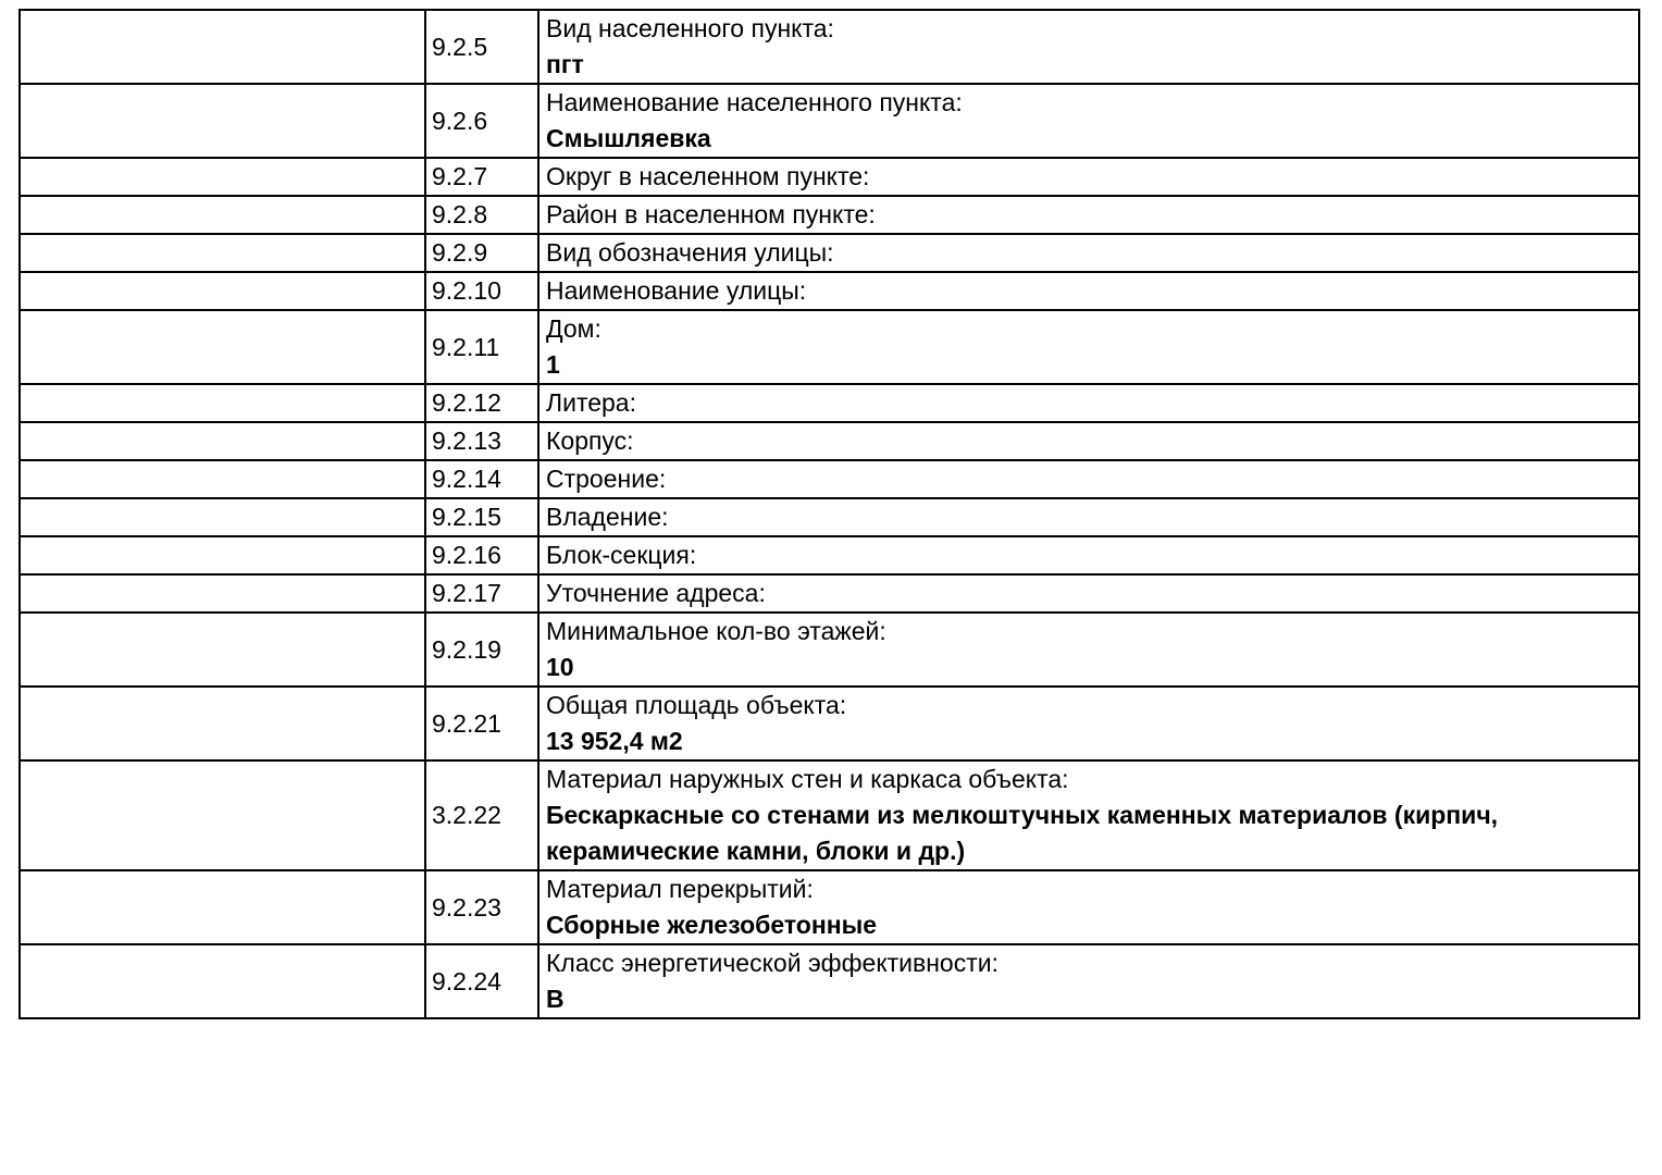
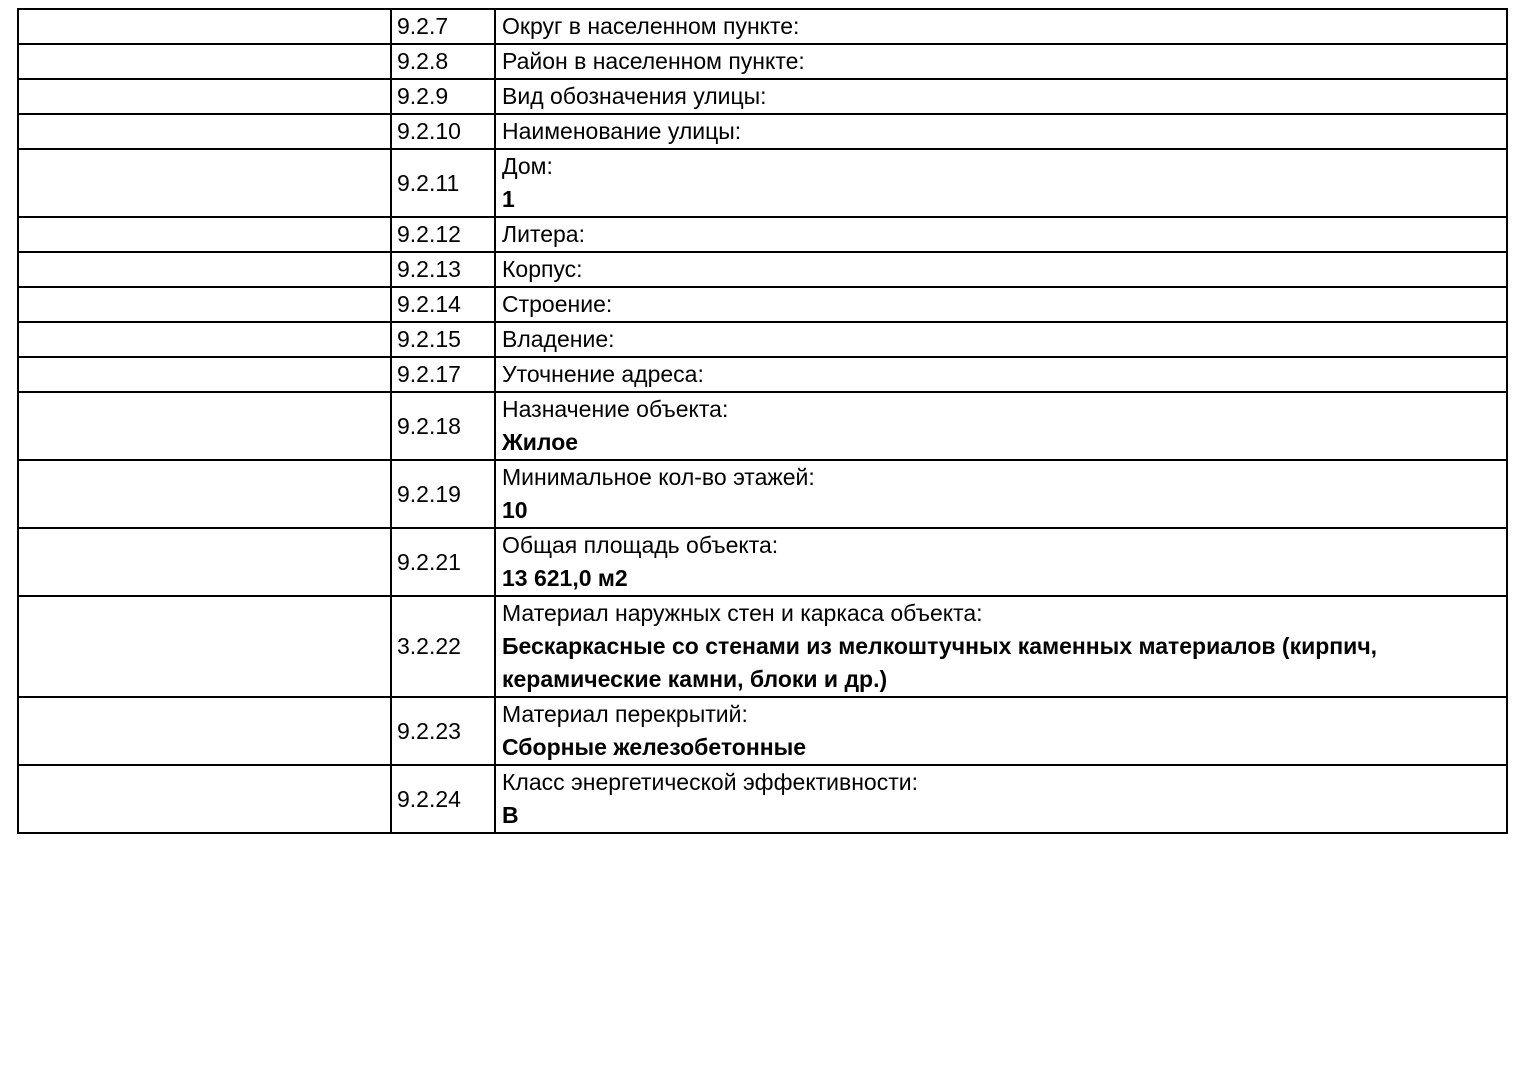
- 	9.2.5	Вид населенного пункта: пгт
- 	9.2.6	Наименование населенного пункта: Смышляевка
  	9.2.7	Округ в населенном пункте:
  	9.2.8	Район в населенном пункте:
  	9.2.9	Вид обозначения улицы:
  	9.2.10	Наименование улицы:
  	9.2.11	Дом: 1
  	9.2.12	Литера:
  	9.2.13	Корпус:
  	9.2.14	Строение:
  	9.2.15	Владение:
- 	9.2.16	Блок-секция:
  	9.2.17	Уточнение адреса:
+ 	9.2.18	Назначение объекта: Жилое
  	9.2.19	Минимальное кол-во этажей: 10
- 	9.2.21	Общая площадь объекта: 13 952,4 м2
+ 	9.2.21	Общая площадь объекта: 13 621,0 м2
  	3.2.22	Материал наружных стен и каркаса объекта: Бескаркасные со стенами из мелкоштучных каменных материалов (кирпич, керамические камни, блоки и др.)
  	9.2.23	Материал перекрытий: Сборные железобетонные
  	9.2.24	Класс энергетической эффективности: В
